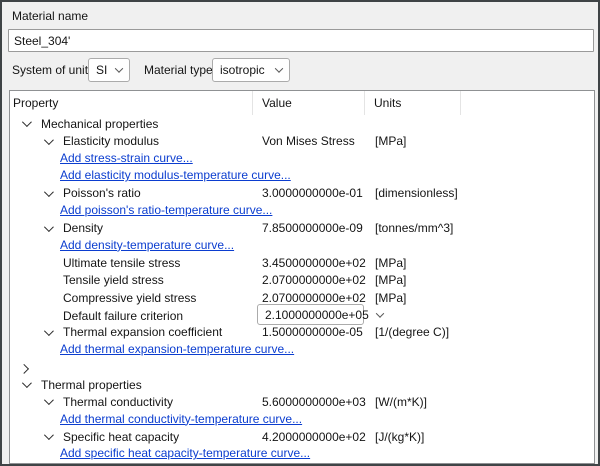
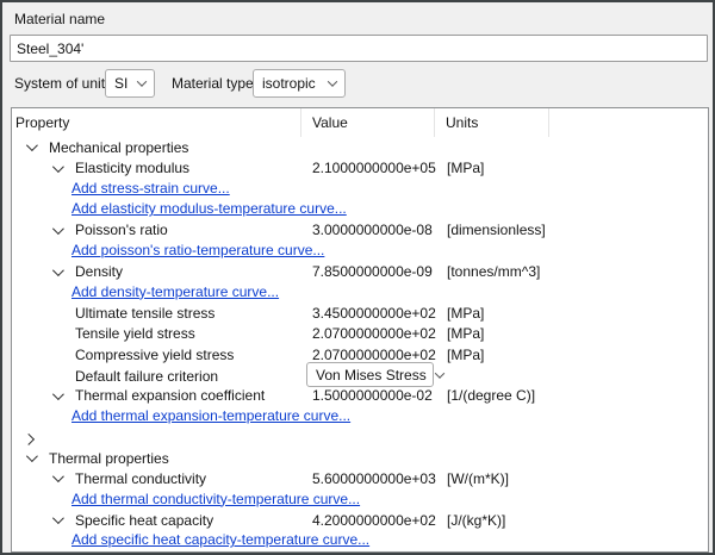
  Material name
  Steel_304'
  System of unit
  SI
  Material type
  isotropic
  Property
  Value
  Units
  Mechanical properties
  Elasticity modulus
- Von Mises Stress
+ 2.1000000000e+05
  [MPa]
  Add stress-strain curve...
  Add elasticity modulus-temperature curve...
  Poisson's ratio
- 3.0000000000e-01
+ 3.0000000000e-08
  [dimensionless]
  Add poisson's ratio-temperature curve...
  Density
  7.8500000000e-09
  [tonnes/mm^3]
  Add density-temperature curve...
  Ultimate tensile stress
  3.4500000000e+02
  [MPa]
  Tensile yield stress
  2.0700000000e+02
  [MPa]
  Compressive yield stress
  2.0700000000e+02
  [MPa]
  Default failure criterion
- 2.1000000000e+05
+ Von Mises Stress
  Thermal expansion coefficient
- 1.5000000000e-05
+ 1.5000000000e-02
  [1/(degree C)]
  Add thermal expansion-temperature curve...
  Thermal properties
  Thermal conductivity
  5.6000000000e+03
  [W/(m*K)]
  Add thermal conductivity-temperature curve...
  Specific heat capacity
  4.2000000000e+02
  [J/(kg*K)]
  Add specific heat capacity-temperature curve...
